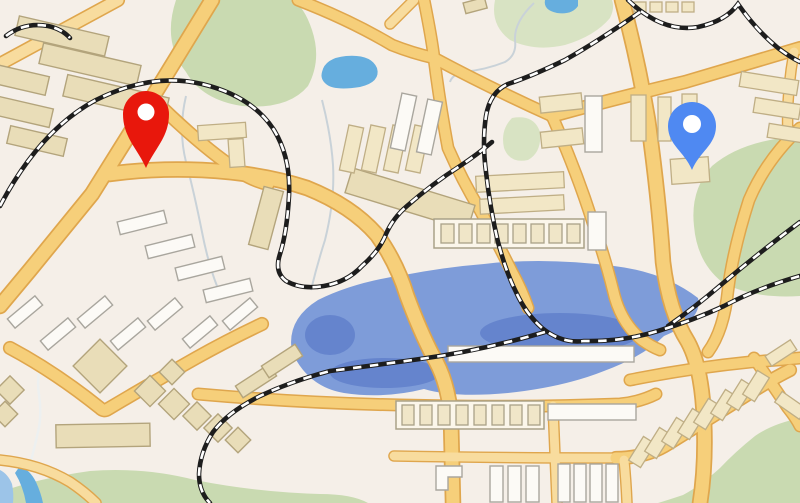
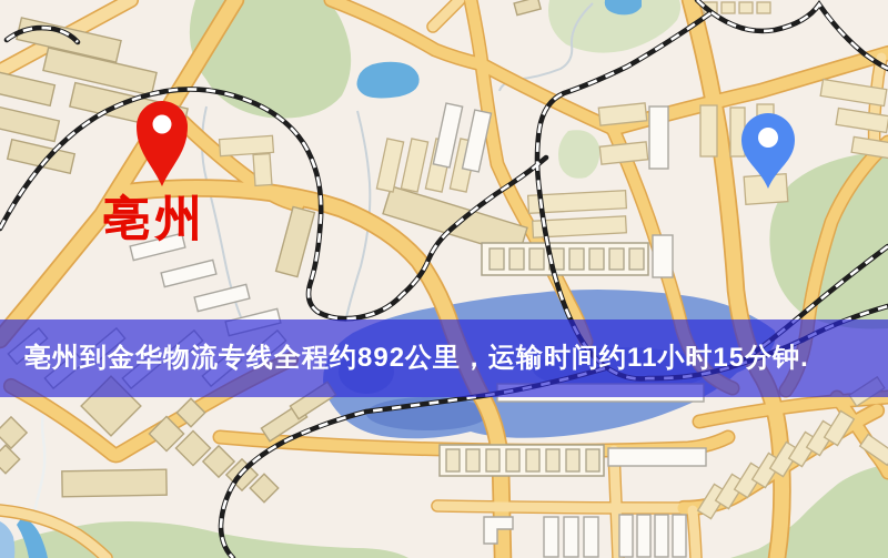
+ 亳州
+ 亳州到金华物流专线全程约892公里，运输时间约11小时15分钟.
